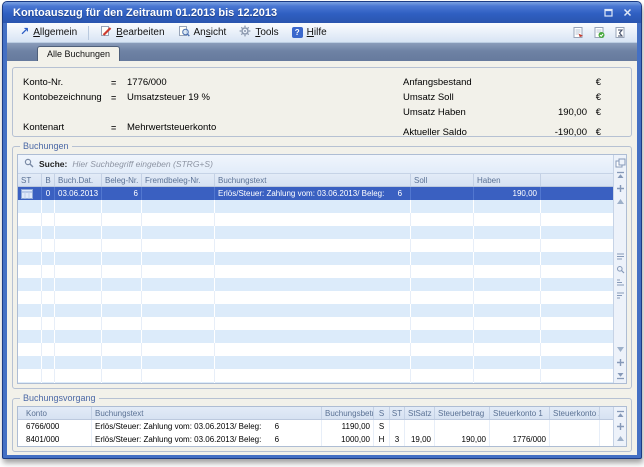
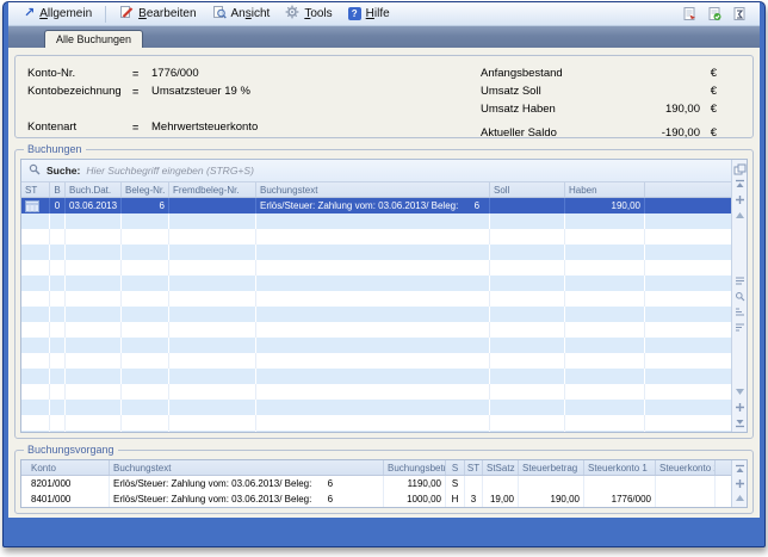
- Kontoauszug für den Zeitraum 01.2013 bis 12.2013
  ↗
  Allgemein
  Bearbeiten
  Ansicht
  Tools
  ?
  Hilfe
  Alle Buchungen
  Konto-Nr.
  =
  1776/000
  Kontobezeichnung
  =
  Umsatzsteuer 19 %
  Kontenart
  =
  Mehrwertsteuerkonto
  Anfangsbestand
  €
  Umsatz Soll
  €
  Umsatz Haben
  190,00
  €
  Aktueller Saldo
  -190,00
  €
  Buchungen
  Suche:
  Hier Suchbegriff eingeben (STRG+S)
  ST
  B
  Buch.Dat.
  Beleg-Nr.
  Fremdbeleg-Nr.
  Buchungstext
  Soll
  Haben
  0
  03.06.2013
  6
  Erlös/Steuer: Zahlung vom: 03.06.2013/ Beleg: 6
  190,00
  Buchungsvorgang
  Konto
  Buchungstext
  Buchungsbetr
  S
  ST
  StSatz
  Steuerbetrag
  Steuerkonto 1
  Steuerkonto
- 6766/000
+ 8201/000
  Erlös/Steuer: Zahlung vom: 03.06.2013/ Beleg: 6
  1190,00
  S
  8401/000
  Erlös/Steuer: Zahlung vom: 03.06.2013/ Beleg: 6
  1000,00
  H
  3
  19,00
  190,00
  1776/000
